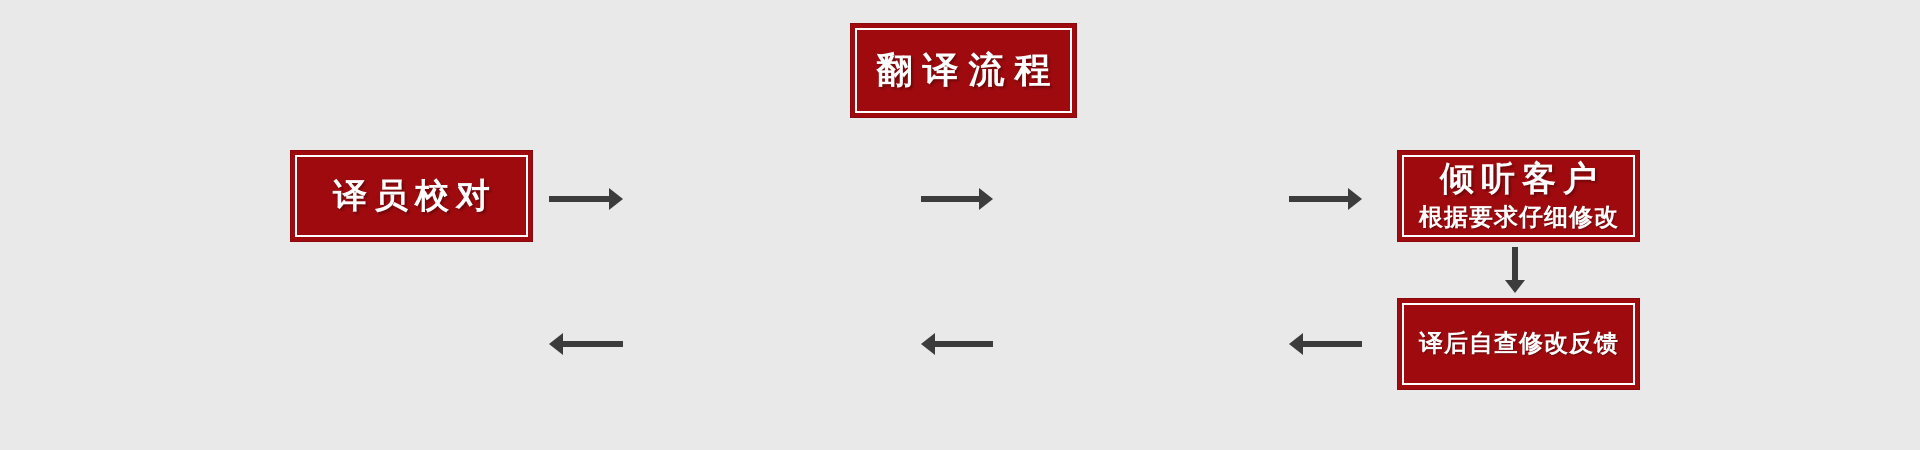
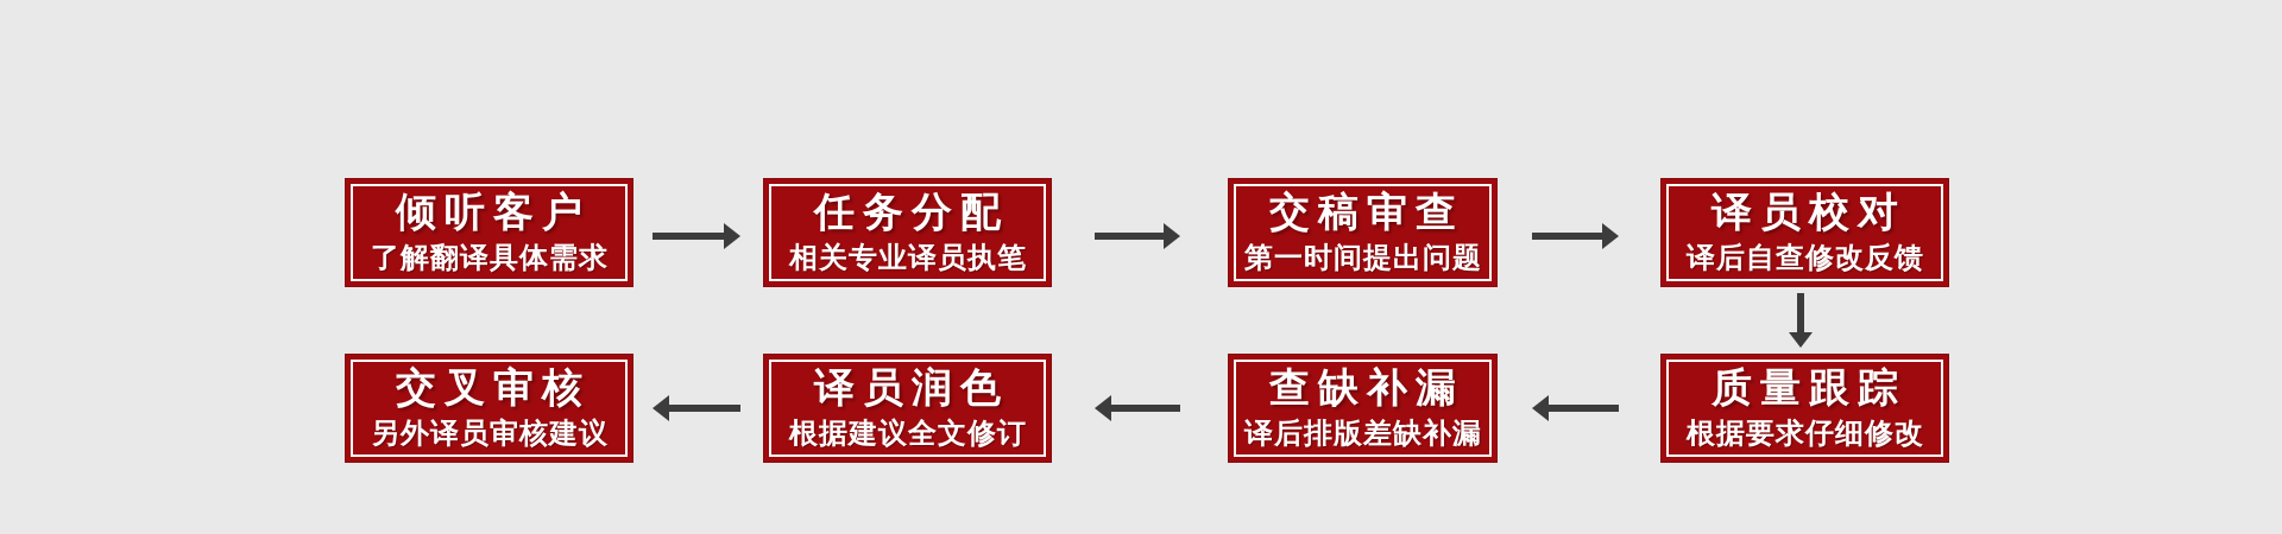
- 翻译流程
- 译员校对
+ 倾听客户
+ 了解翻译具体需求
+ 任务分配
+ 相关专业译员执笔
+ 交稿审查
+ 第一时间提出问题
- 倾听客户
+ 译员校对
- 根据要求仔细修改
+ 译后自查修改反馈
+ 质量跟踪
- 译后自查修改反馈
+ 根据要求仔细修改
+ 查缺补漏
+ 译后排版差缺补漏
+ 译员润色
+ 根据建议全文修订
+ 交叉审核
+ 另外译员审核建议
